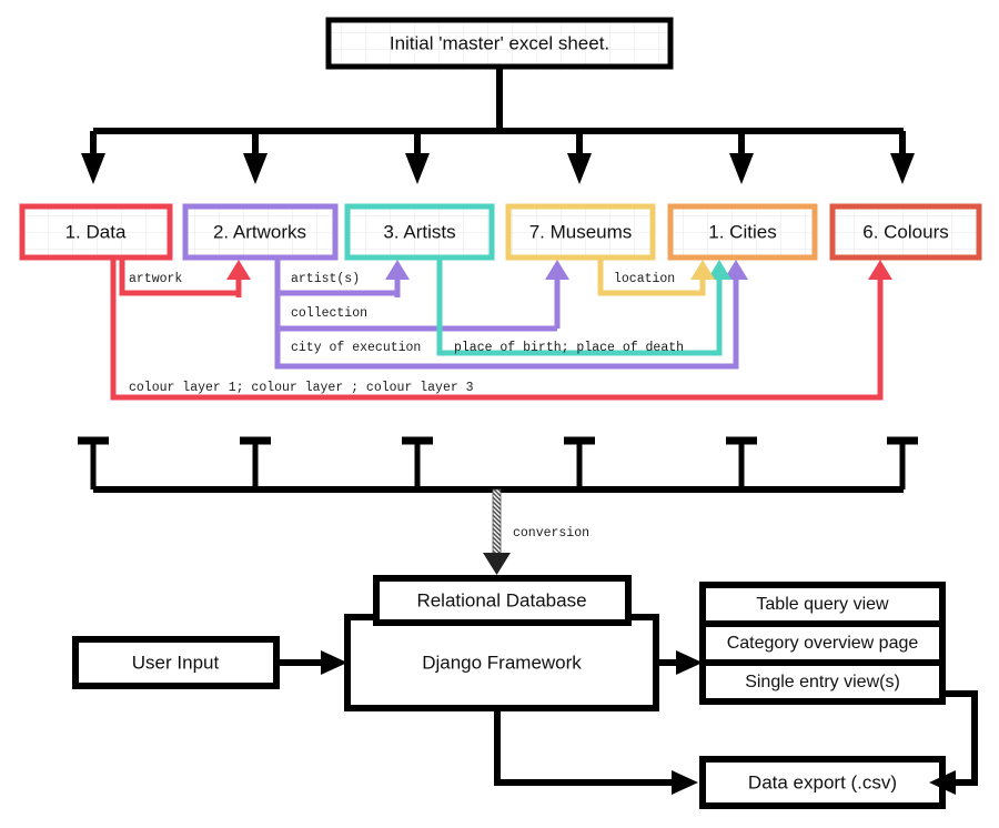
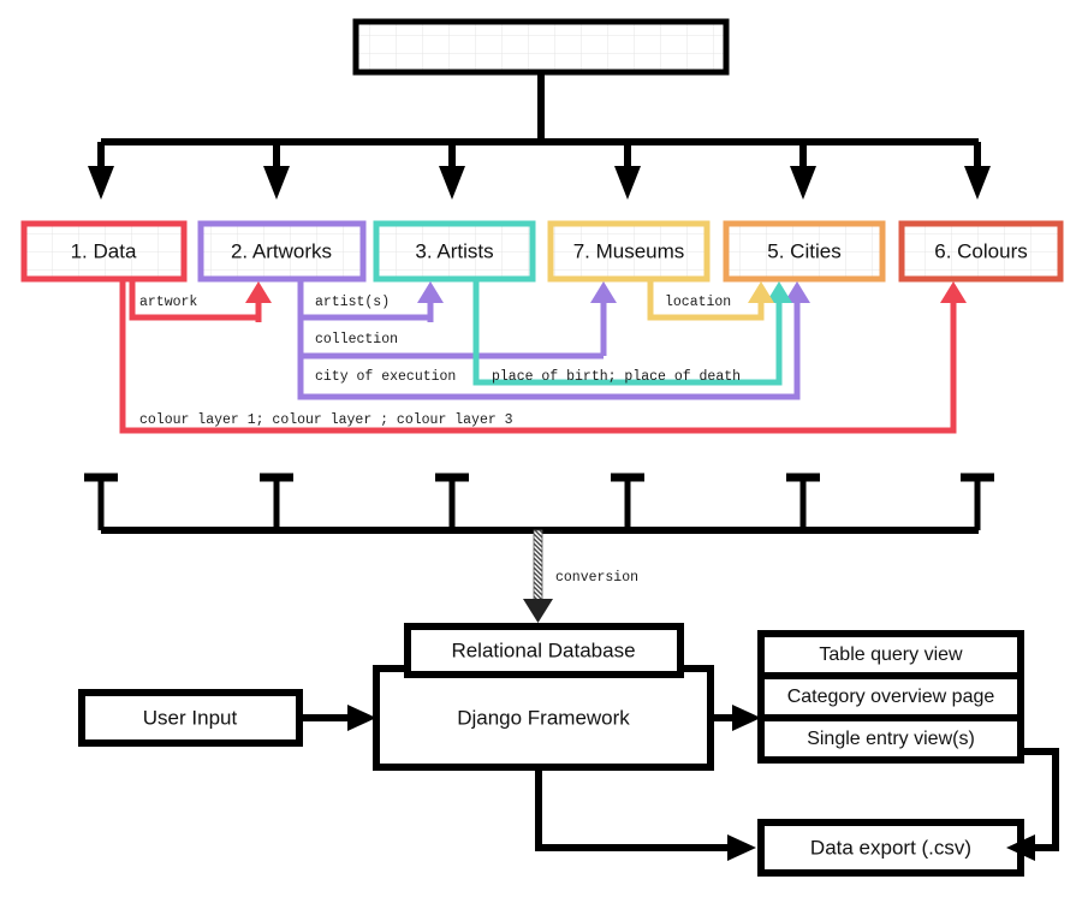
- Initial 'master' excel sheet.
  1. Data
  2. Artworks
  3. Artists
  7. Museums
- 1. Cities
+ 5. Cities
  6. Colours
  artwork
  artist(s)
  collection
  city of execution
  place of birth; place of death
  location
  colour layer 1; colour layer ; colour layer 3
  conversion
  Relational Database
  Django Framework
  User Input
  Table query view
  Category overview page
  Single entry view(s)
  Data export (.csv)
